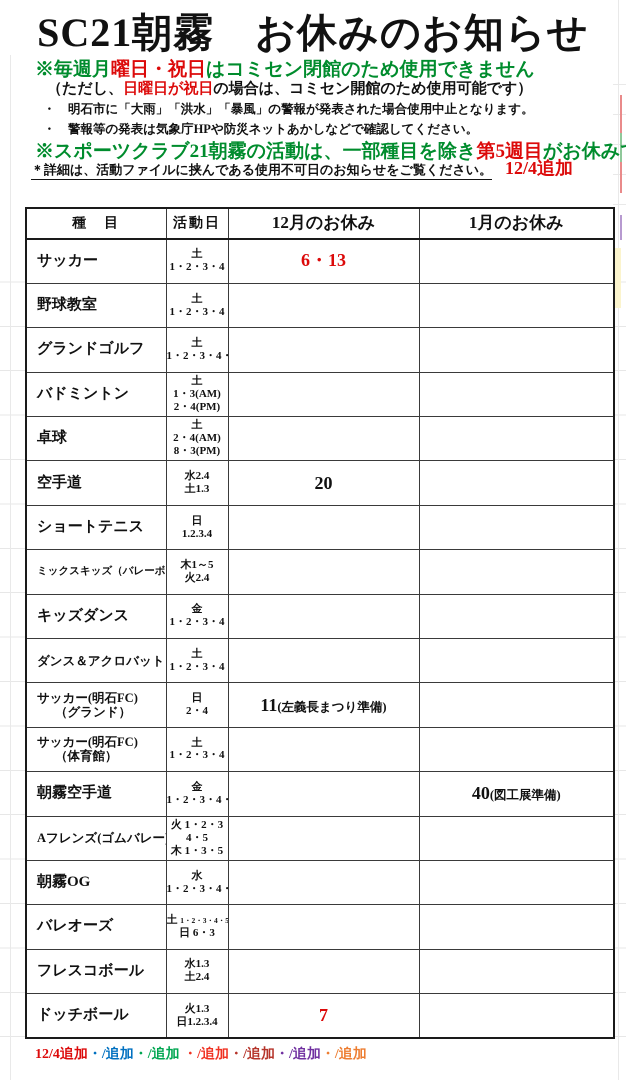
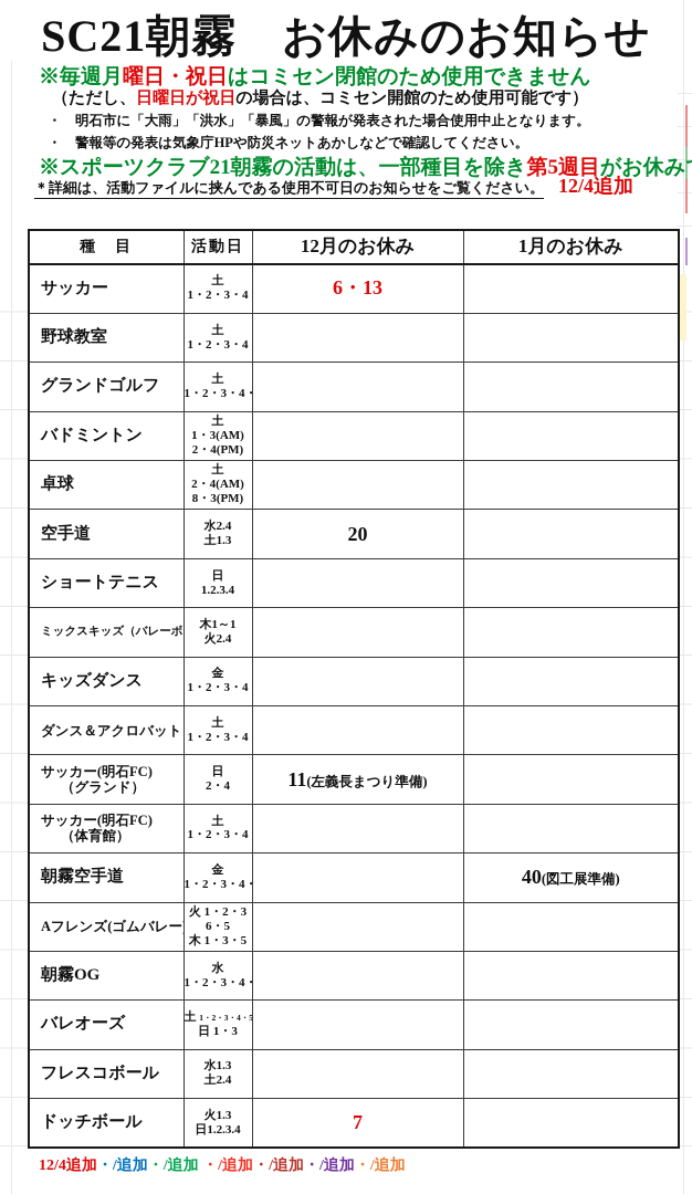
  SC21朝霧 お休みのお知らせ
  ※毎週月曜日・祝日はコミセン閉館のため使用できません
  （ただし、日曜日が祝日の場合は、コミセン開館のため使用可能です）
  ・ 明石市に「大雨」「洪水」「暴風」の警報が発表された場合使用中止となります。
  ・ 警報等の発表は気象庁HPや防災ネットあかしなどで確認してください。
  ※スポーツクラブ21朝霧の活動は、一部種目を除き第5週目がお休み
  ＊詳細は、活動ファイルに挟んである使用不可日のお知らせをご覧ください。
  12/4追加
  種 目	活動日	12月のお休み	1月のお休み
  サッカー	土1・2・3・4	6・13
  野球教室	土1・2・3・4
  グランドゴルフ	土1・2・3・4・
  バドミントン	土1・3(AM)2・4(PM)
  卓球	土2・4(AM)8・3(PM)
  空手道	水2.4土1.3	20
  ショートテニス	日1.2.3.4
- ミックスキッズ（バレーボ	木1～5火2.4
+ ミックスキッズ（バレーボ	木1～1火2.4
  キッズダンス	金1・2・3・4
  ダンス＆アクロバット	土1・2・3・4
  サッカー(明石FC)（グランド）	日2・4	11(左義長まつり準備)
  サッカー(明石FC)（体育館）	土1・2・3・4
  朝霧空手道	金1・2・3・4・		40(図工展準備)
- Aフレンズ(ゴムバレー	火 1・2・34・5木 1・3・5
+ Aフレンズ(ゴムバレー	火 1・2・36・5木 1・3・5
  朝霧OG	水1・2・3・4・
- バレオーズ	土 1・2・3・4・5日 6・3
+ バレオーズ	土 1・2・3・4・5日 1・3
  フレスコボール	水1.3土2.4
  ドッチボール	火1.3日1.2.3.4	7
  12/4追加・/追加・/追加 ・/追加・/追加・/追加・/追加
